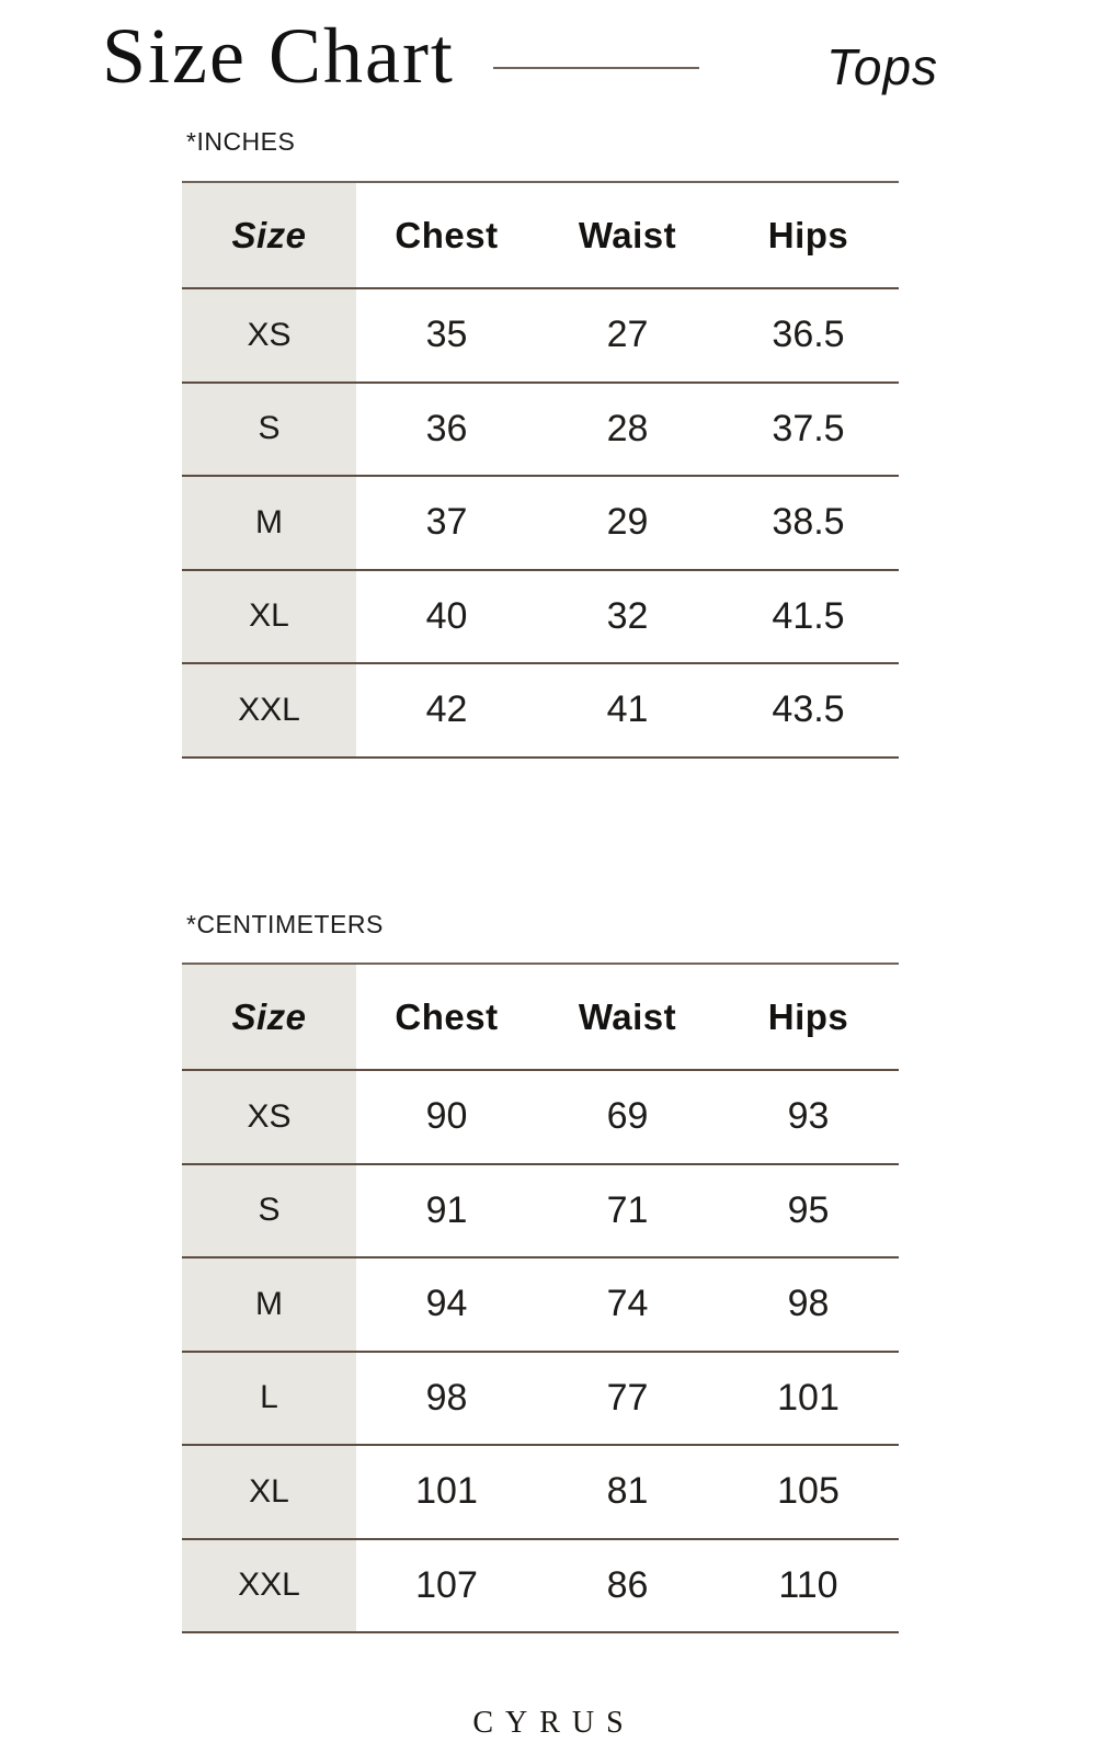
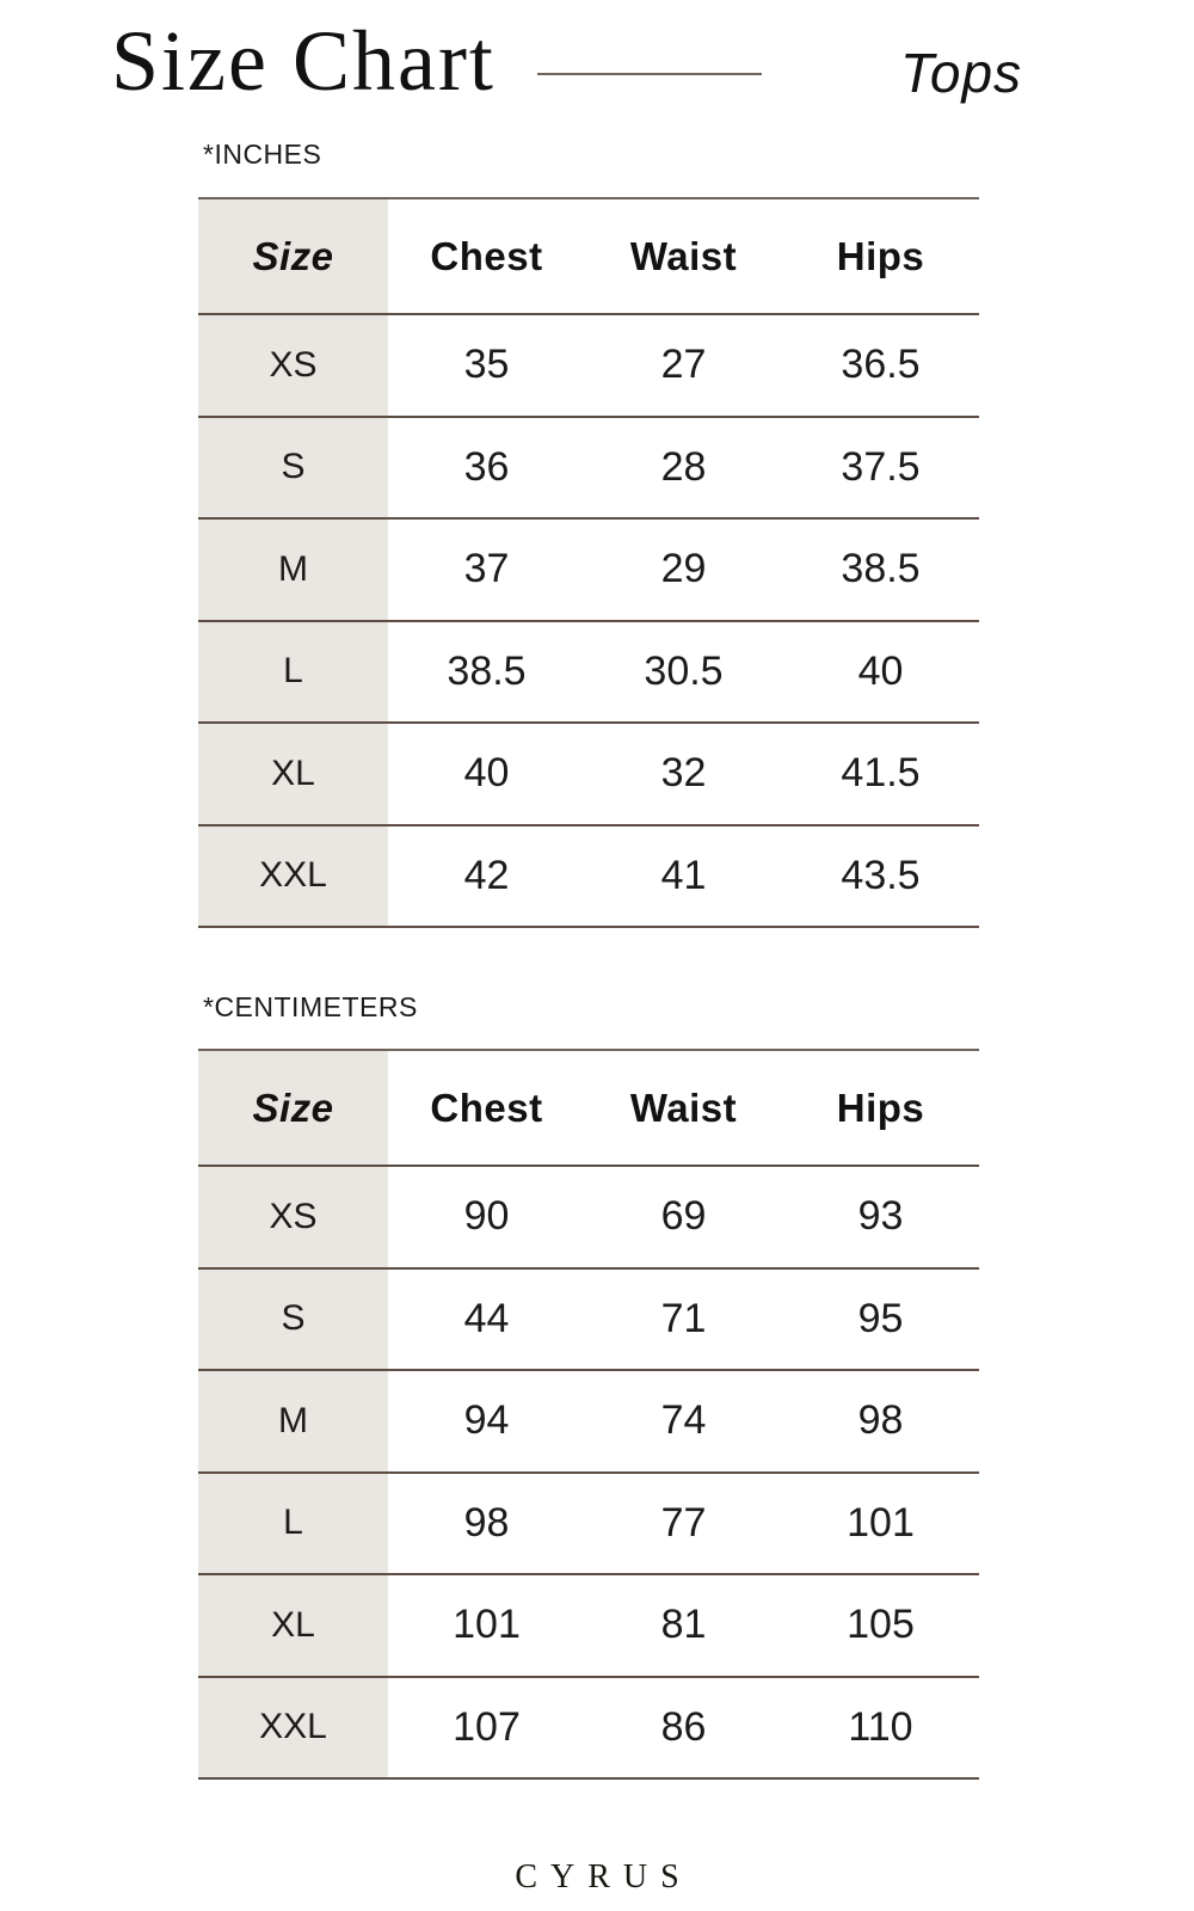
  Size Chart
  Tops
  *INCHES
  Size	Chest	Waist	Hips
  XS	35	27	36.5
  S	36	28	37.5
  M	37	29	38.5
+ L	38.5	30.5	40
  XL	40	32	41.5
  XXL	42	41	43.5
  *CENTIMETERS
  Size	Chest	Waist	Hips
  XS	90	69	93
- S	91	71	95
+ S	44	71	95
  M	94	74	98
  L	98	77	101
  XL	101	81	105
  XXL	107	86	110
  CYRUS
